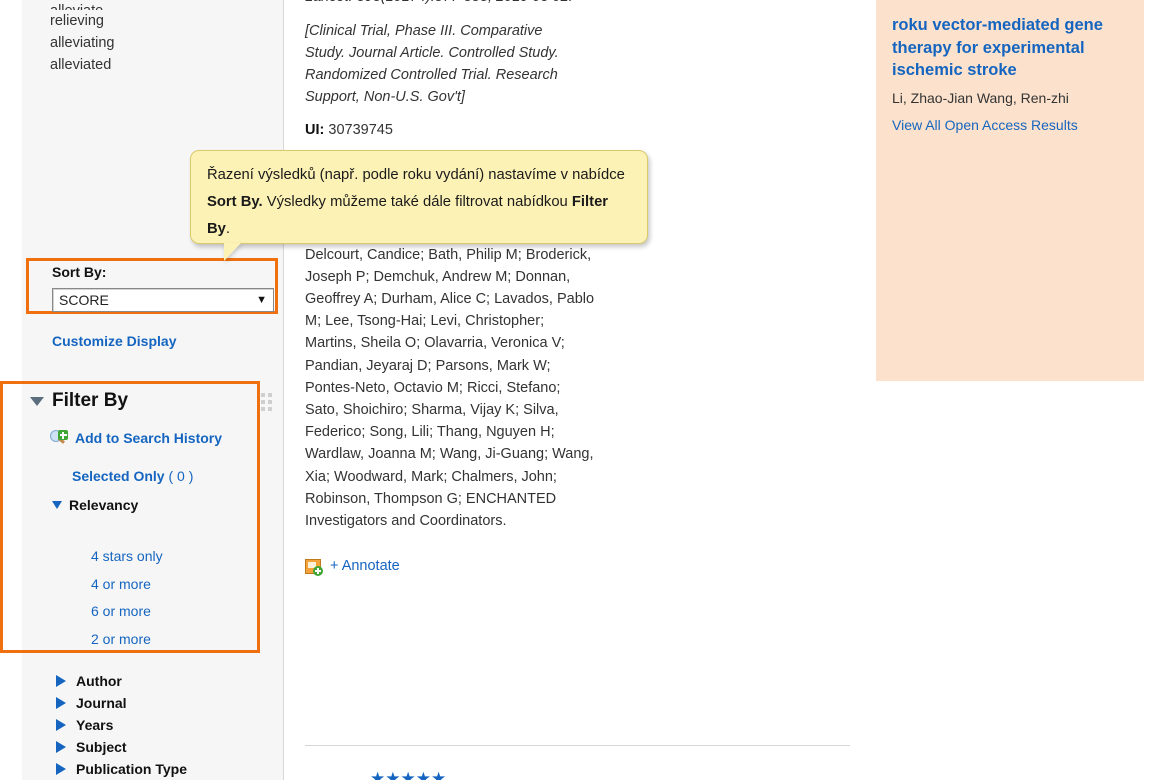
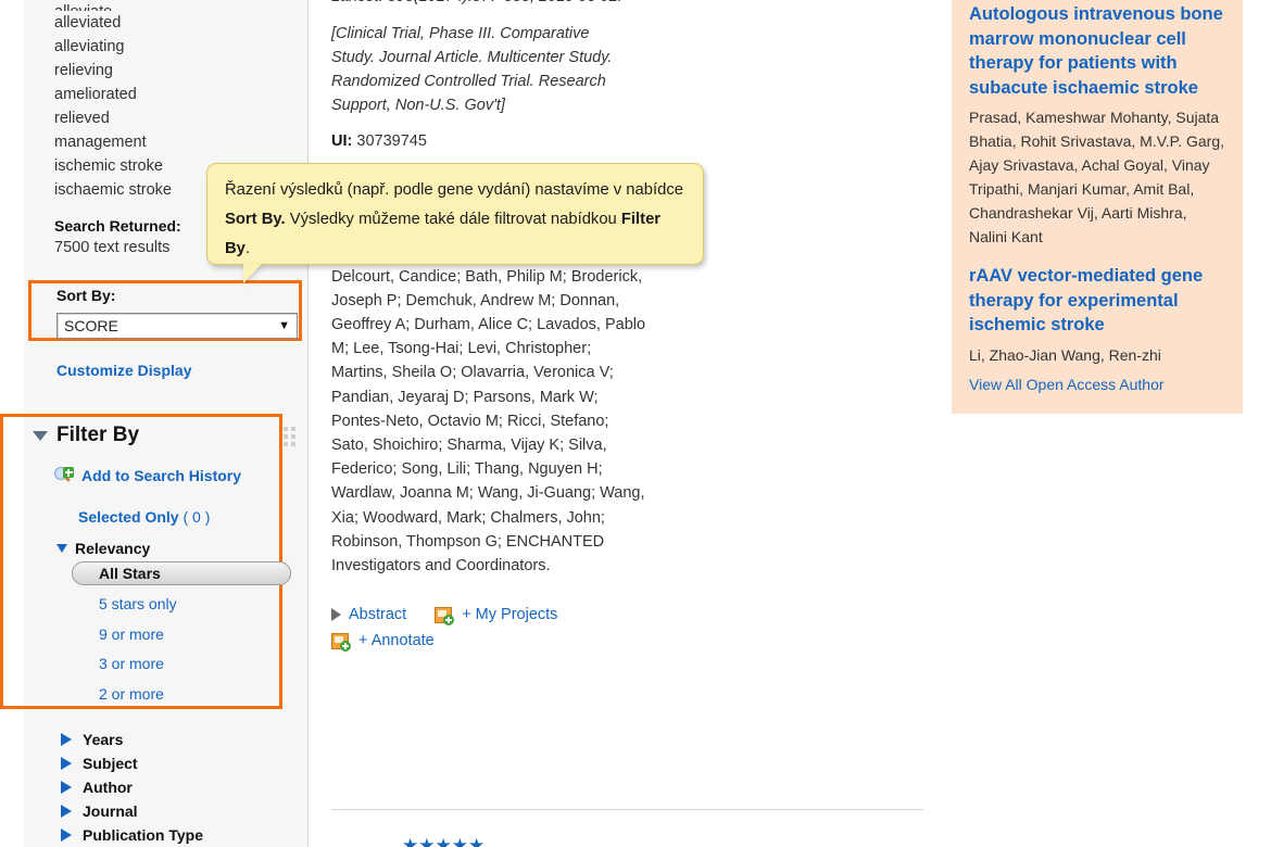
- relieving
+ alleviated
  alleviating
- alleviated
+ relieving
+ ameliorated
+ relieved
+ management
+ ischemic stroke
+ ischaemic stroke
+ Search Returned:
+ 7500 text results
  Sort By:
  SCORE
  ▼
  Customize Display
  Filter By
  Add to Search History
  Selected Only ( 0 )
  Relevancy
+ All Stars
- 4 stars only
+ 5 stars only
- 4 or more
+ 9 or more
- 6 or more
+ 3 or more
  2 or more
- Author
+ Years
- Journal
+ Subject
- Years
+ Author
- Subject
+ Journal
  Publication Type
- [Clinical Trial, Phase III. Comparative Study. Journal Article. Controlled Study. Randomized Controlled Trial. Research Support, Non-U.S. Gov't]
+ [Clinical Trial, Phase III. Comparative Study. Journal Article. Multicenter Study. Randomized Controlled Trial. Research Support, Non-U.S. Gov't]
  UI: 30739745
  Delcourt, Candice; Bath, Philip M; Broderick, Joseph P; Demchuk, Andrew M; Donnan, Geoffrey A; Durham, Alice C; Lavados, Pablo M; Lee, Tsong-Hai; Levi, Christopher; Martins, Sheila O; Olavarria, Veronica V; Pandian, Jeyaraj D; Parsons, Mark W; Pontes-Neto, Octavio M; Ricci, Stefano; Sato, Shoichiro; Sharma, Vijay K; Silva, Federico; Song, Lili; Thang, Nguyen H; Wardlaw, Joanna M; Wang, Ji-Guang; Wang, Xia; Woodward, Mark; Chalmers, John; Robinson, Thompson G; ENCHANTED Investigators and Coordinators.
+ Abstract
+ + My Projects
  + Annotate
  ★★★★★
+ Autologous intravenous bone marrow mononuclear cell therapy for patients with subacute ischaemic stroke
+ Prasad, Kameshwar Mohanty, Sujata Bhatia, Rohit Srivastava, M.V.P. Garg, Ajay Srivastava, Achal Goyal, Vinay Tripathi, Manjari Kumar, Amit Bal, Chandrashekar Vij, Aarti Mishra, Nalini Kant
- roku vector-mediated gene therapy for experimental ischemic stroke
+ rAAV vector-mediated gene therapy for experimental ischemic stroke
  Li, Zhao-Jian Wang, Ren-zhi
- View All Open Access Results
+ View All Open Access Author
- Řazení výsledků (např. podle roku vydání) nastavíme v nabídce Sort By. Výsledky můžeme také dále filtrovat nabídkou Filter By.
+ Řazení výsledků (např. podle gene vydání) nastavíme v nabídce Sort By. Výsledky můžeme také dále filtrovat nabídkou Filter By.
